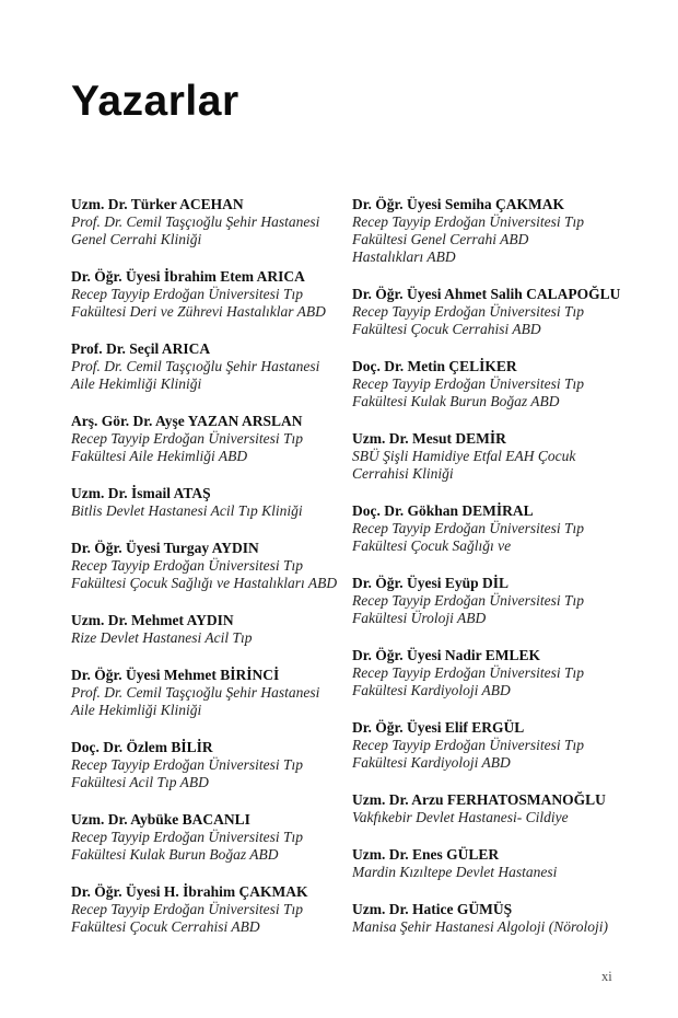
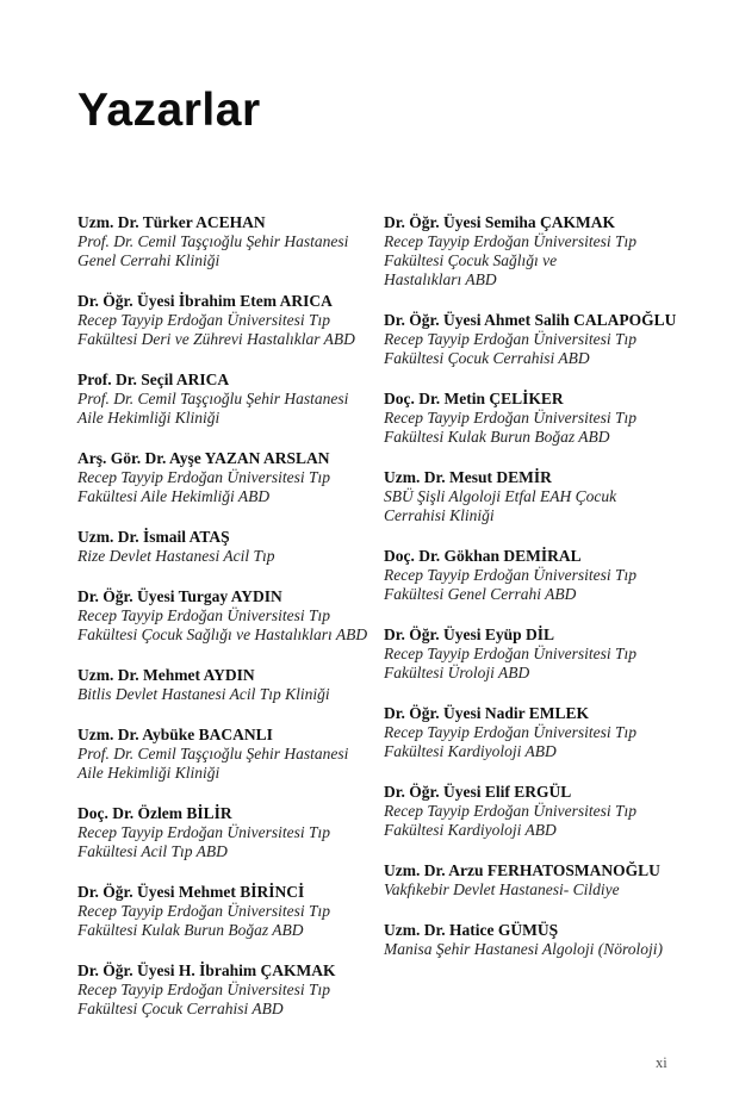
  Yazarlar
  Uzm. Dr. Türker ACEHAN
  Prof. Dr. Cemil Taşçıoğlu Şehir Hastanesi
  Genel Cerrahi Kliniği
  Dr. Öğr. Üyesi İbrahim Etem ARICA
  Recep Tayyip Erdoğan Üniversitesi Tıp
  Fakültesi Deri ve Zührevi Hastalıklar ABD
  Prof. Dr. Seçil ARICA
  Prof. Dr. Cemil Taşçıoğlu Şehir Hastanesi
  Aile Hekimliği Kliniği
  Arş. Gör. Dr. Ayşe YAZAN ARSLAN
  Recep Tayyip Erdoğan Üniversitesi Tıp
  Fakültesi Aile Hekimliği ABD
  Uzm. Dr. İsmail ATAŞ
- Bitlis Devlet Hastanesi Acil Tıp Kliniği
+ Rize Devlet Hastanesi Acil Tıp
  Dr. Öğr. Üyesi Turgay AYDIN
  Recep Tayyip Erdoğan Üniversitesi Tıp
  Fakültesi Çocuk Sağlığı ve Hastalıkları ABD
  Uzm. Dr. Mehmet AYDIN
- Rize Devlet Hastanesi Acil Tıp
+ Bitlis Devlet Hastanesi Acil Tıp Kliniği
- Dr. Öğr. Üyesi Mehmet BİRİNCİ
+ Uzm. Dr. Aybüke BACANLI
  Prof. Dr. Cemil Taşçıoğlu Şehir Hastanesi
  Aile Hekimliği Kliniği
  Doç. Dr. Özlem BİLİR
  Recep Tayyip Erdoğan Üniversitesi Tıp
  Fakültesi Acil Tıp ABD
- Uzm. Dr. Aybüke BACANLI
+ Dr. Öğr. Üyesi Mehmet BİRİNCİ
  Recep Tayyip Erdoğan Üniversitesi Tıp
  Fakültesi Kulak Burun Boğaz ABD
  Dr. Öğr. Üyesi H. İbrahim ÇAKMAK
  Recep Tayyip Erdoğan Üniversitesi Tıp
  Fakültesi Çocuk Cerrahisi ABD
  Dr. Öğr. Üyesi Semiha ÇAKMAK
  Recep Tayyip Erdoğan Üniversitesi Tıp
- Fakültesi Genel Cerrahi ABD
+ Fakültesi Çocuk Sağlığı ve
  Hastalıkları ABD
  Dr. Öğr. Üyesi Ahmet Salih CALAPOĞLU
  Recep Tayyip Erdoğan Üniversitesi Tıp
  Fakültesi Çocuk Cerrahisi ABD
  Doç. Dr. Metin ÇELİKER
  Recep Tayyip Erdoğan Üniversitesi Tıp
  Fakültesi Kulak Burun Boğaz ABD
  Uzm. Dr. Mesut DEMİR
- SBÜ Şişli Hamidiye Etfal EAH Çocuk
+ SBÜ Şişli Algoloji Etfal EAH Çocuk
  Cerrahisi Kliniği
  Doç. Dr. Gökhan DEMİRAL
  Recep Tayyip Erdoğan Üniversitesi Tıp
- Fakültesi Çocuk Sağlığı ve
+ Fakültesi Genel Cerrahi ABD
  Dr. Öğr. Üyesi Eyüp DİL
  Recep Tayyip Erdoğan Üniversitesi Tıp
  Fakültesi Üroloji ABD
  Dr. Öğr. Üyesi Nadir EMLEK
  Recep Tayyip Erdoğan Üniversitesi Tıp
  Fakültesi Kardiyoloji ABD
  Dr. Öğr. Üyesi Elif ERGÜL
  Recep Tayyip Erdoğan Üniversitesi Tıp
  Fakültesi Kardiyoloji ABD
  Uzm. Dr. Arzu FERHATOSMANOĞLU
  Vakfıkebir Devlet Hastanesi- Cildiye
- Uzm. Dr. Enes GÜLER
- Mardin Kızıltepe Devlet Hastanesi
  Uzm. Dr. Hatice GÜMÜŞ
  Manisa Şehir Hastanesi Algoloji (Nöroloji)
  xi
